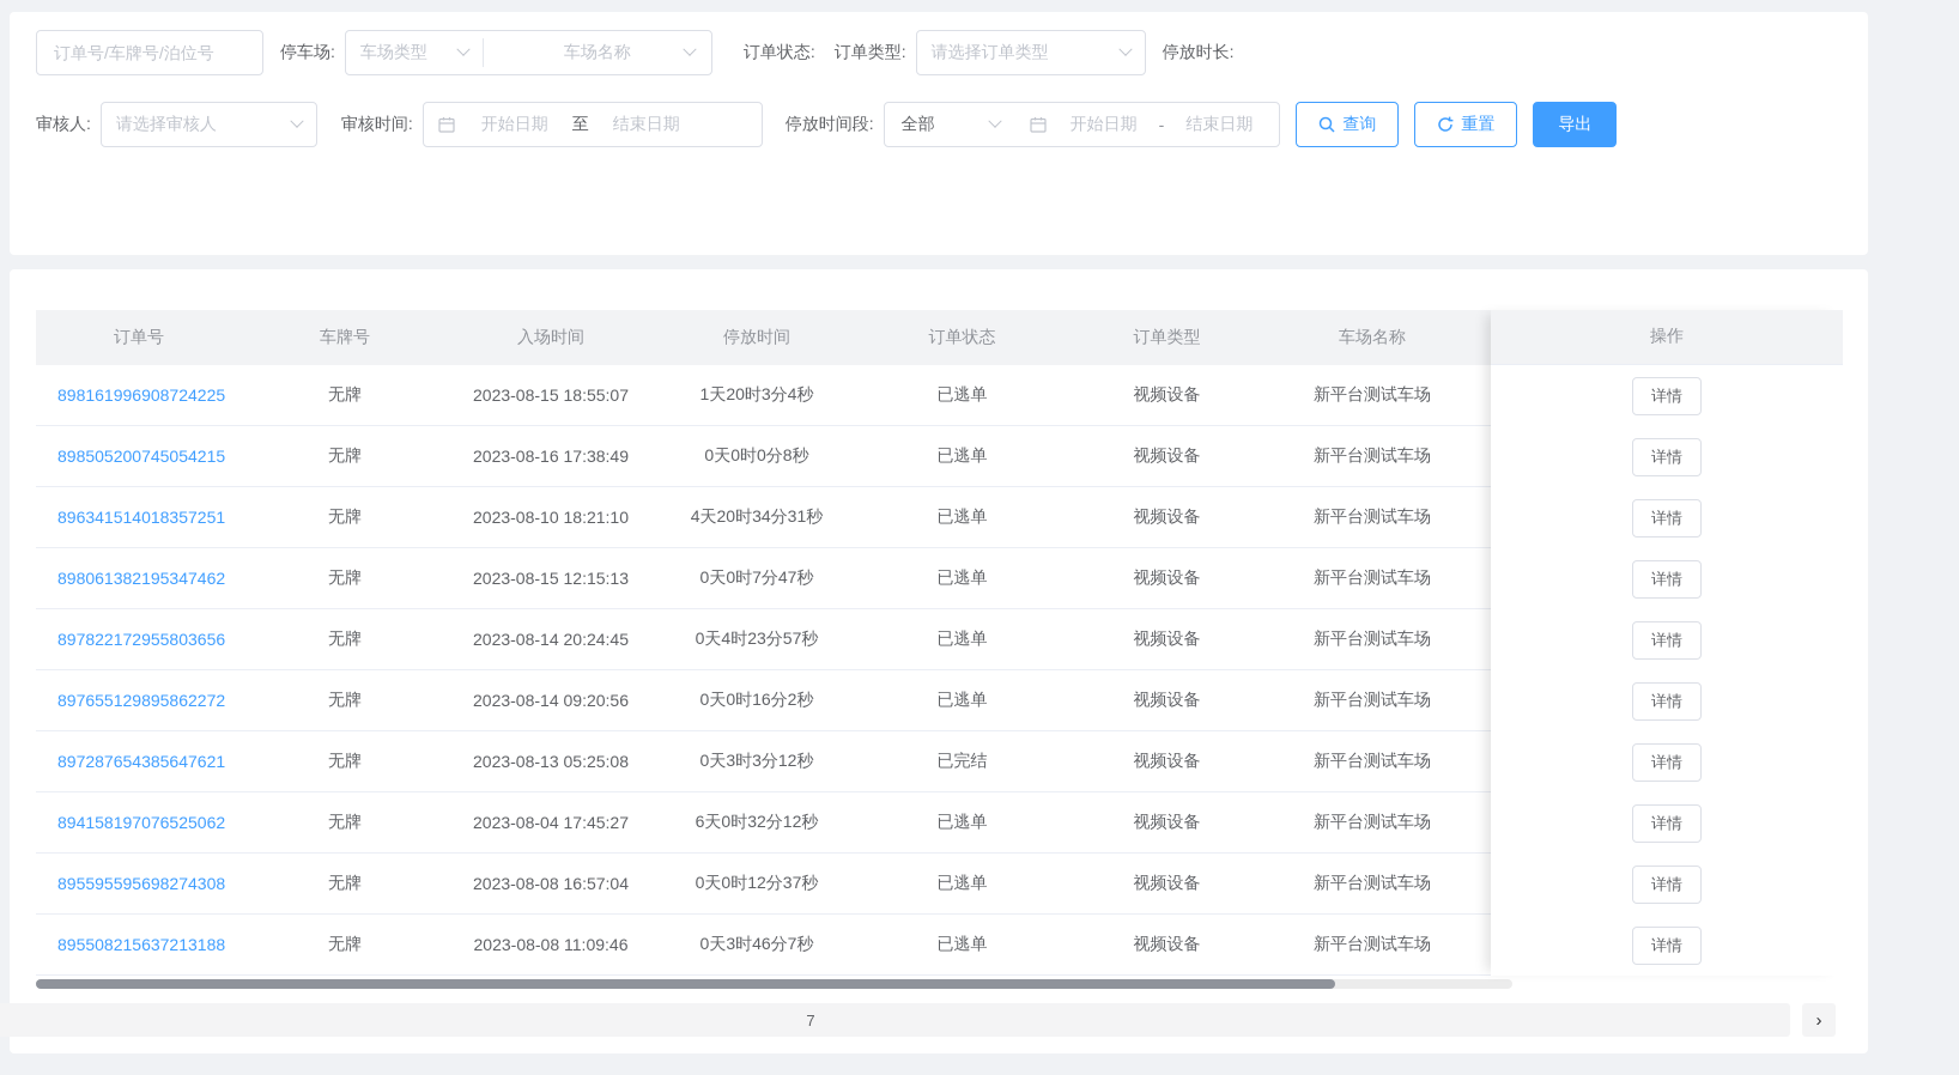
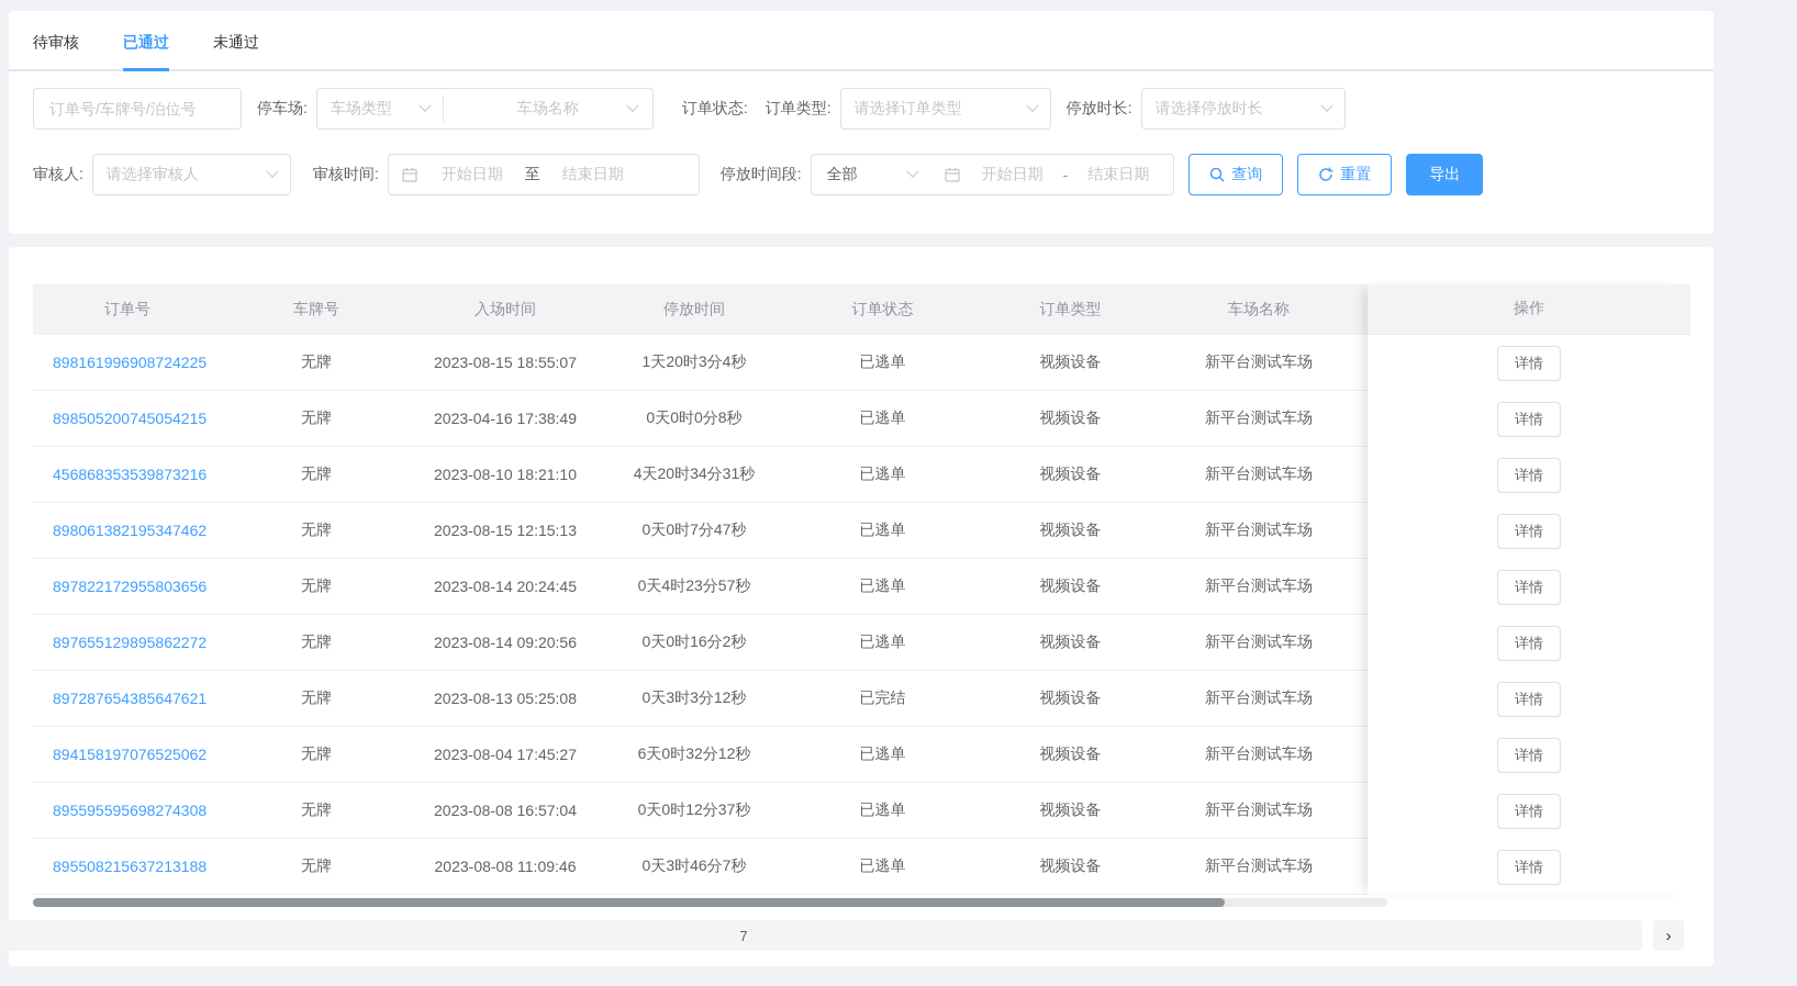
+ 待审核
+ 已通过
+ 未通过
  订单号/车牌号/泊位号
  停车场:
  车场类型
  车场名称
  订单状态:
  订单类型:
  请选择订单类型
  停放时长:
+ 请选择停放时长
  审核人:
  请选择审核人
  审核时间:
  开始日期
  至
  结束日期
  停放时间段:
  全部
  开始日期
  -
  结束日期
  查询
  重置
  导出
  订单号
  车牌号
  入场时间
  停放时间
  订单状态
  订单类型
  车场名称
  898161996908724225
  无牌
  2023-08-15 18:55:07
  1天20时3分4秒
  已逃单
  视频设备
  新平台测试车场
  898505200745054215
  无牌
- 2023-08-16 17:38:49
+ 2023-04-16 17:38:49
  0天0时0分8秒
  已逃单
  视频设备
  新平台测试车场
- 896341514018357251
+ 456868353539873216
  无牌
  2023-08-10 18:21:10
  4天20时34分31秒
  已逃单
  视频设备
  新平台测试车场
  898061382195347462
  无牌
  2023-08-15 12:15:13
  0天0时7分47秒
  已逃单
  视频设备
  新平台测试车场
  897822172955803656
  无牌
  2023-08-14 20:24:45
  0天4时23分57秒
  已逃单
  视频设备
  新平台测试车场
  897655129895862272
  无牌
  2023-08-14 09:20:56
  0天0时16分2秒
  已逃单
  视频设备
  新平台测试车场
  897287654385647621
  无牌
  2023-08-13 05:25:08
  0天3时3分12秒
  已完结
  视频设备
  新平台测试车场
  894158197076525062
  无牌
  2023-08-04 17:45:27
  6天0时32分12秒
  已逃单
  视频设备
  新平台测试车场
  895595595698274308
  无牌
  2023-08-08 16:57:04
  0天0时12分37秒
  已逃单
  视频设备
  新平台测试车场
  895508215637213188
  无牌
  2023-08-08 11:09:46
  0天3时46分7秒
  已逃单
  视频设备
  新平台测试车场
  操作
  详情
  详情
  详情
  详情
  详情
  详情
  详情
  详情
  详情
  详情
  7
  ›
